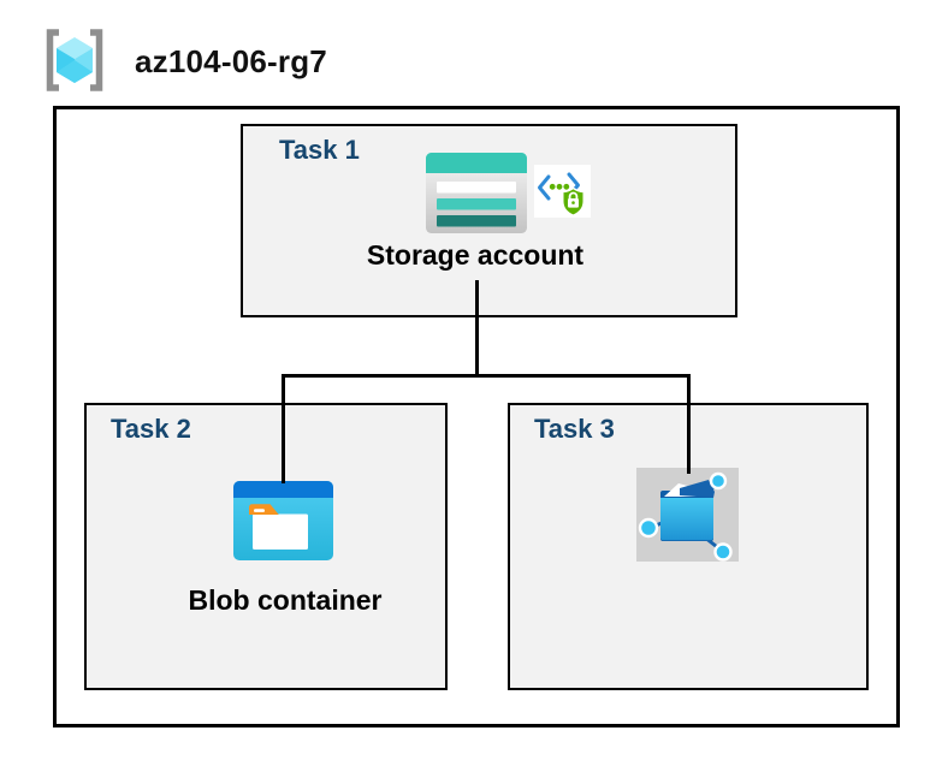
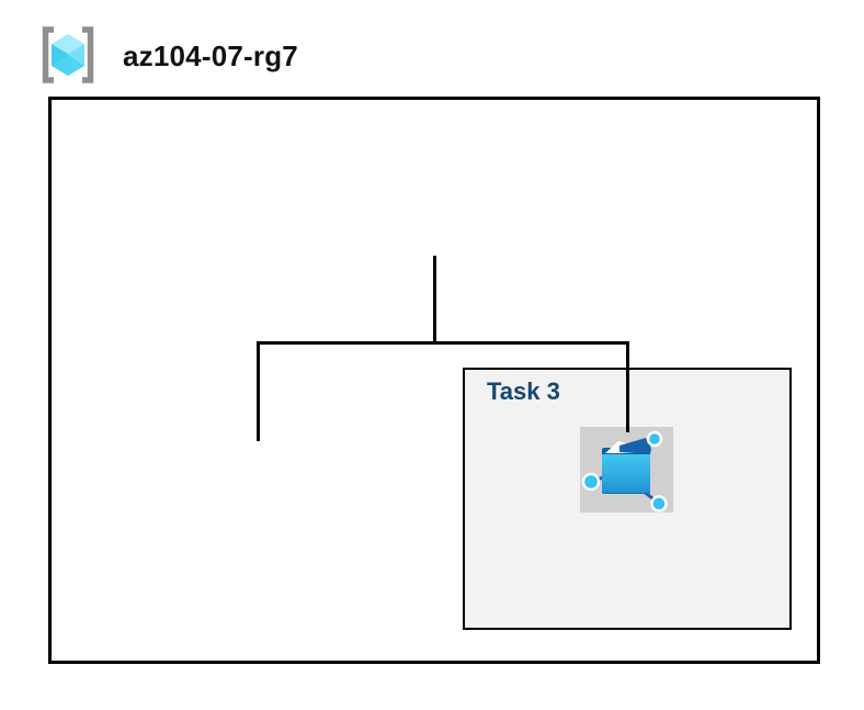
- az104-06-rg7
+ az104-07-rg7
- Task 1
- Storage account
- Task 2
- Blob container
  Task 3
